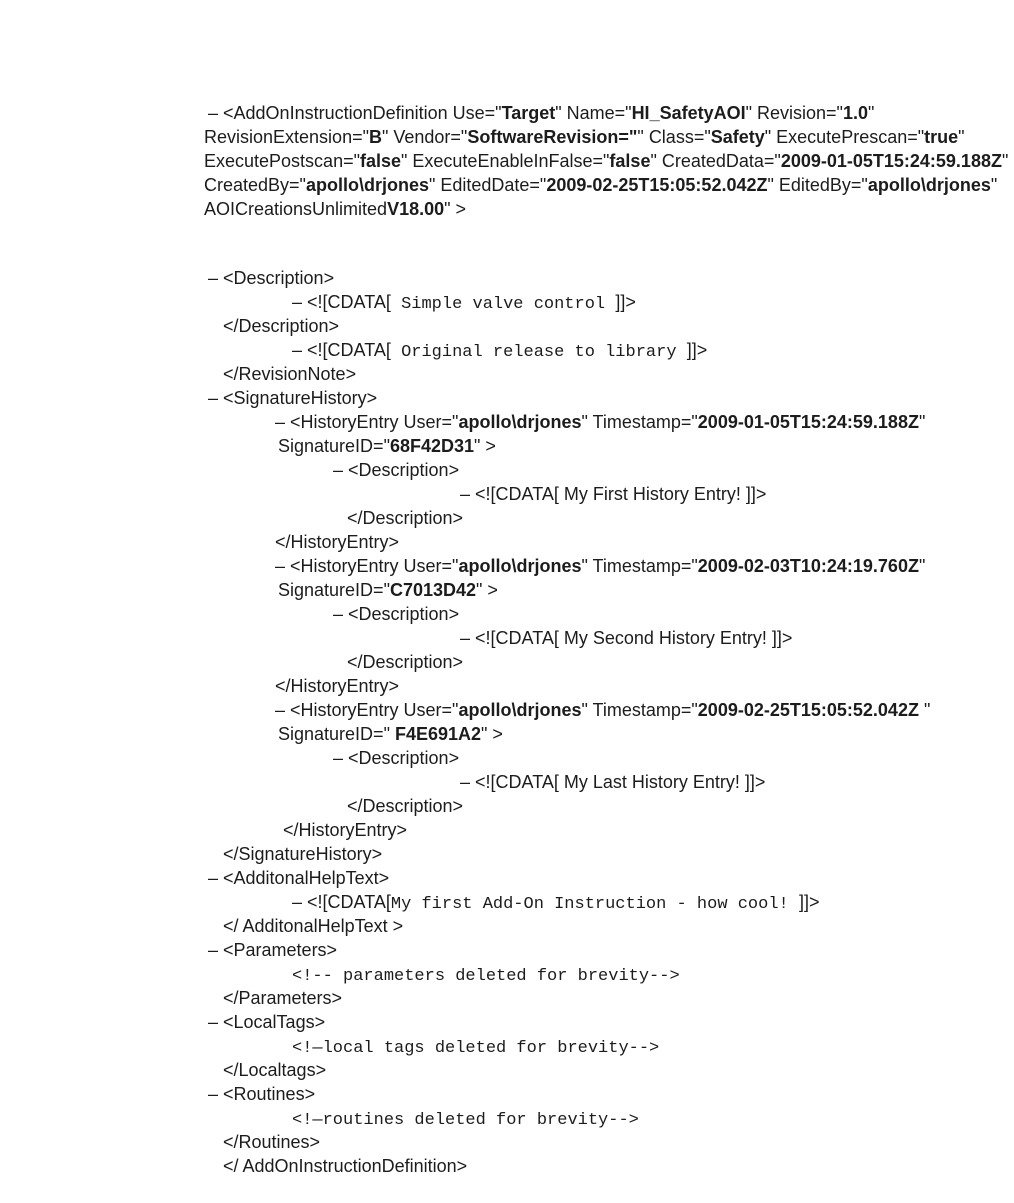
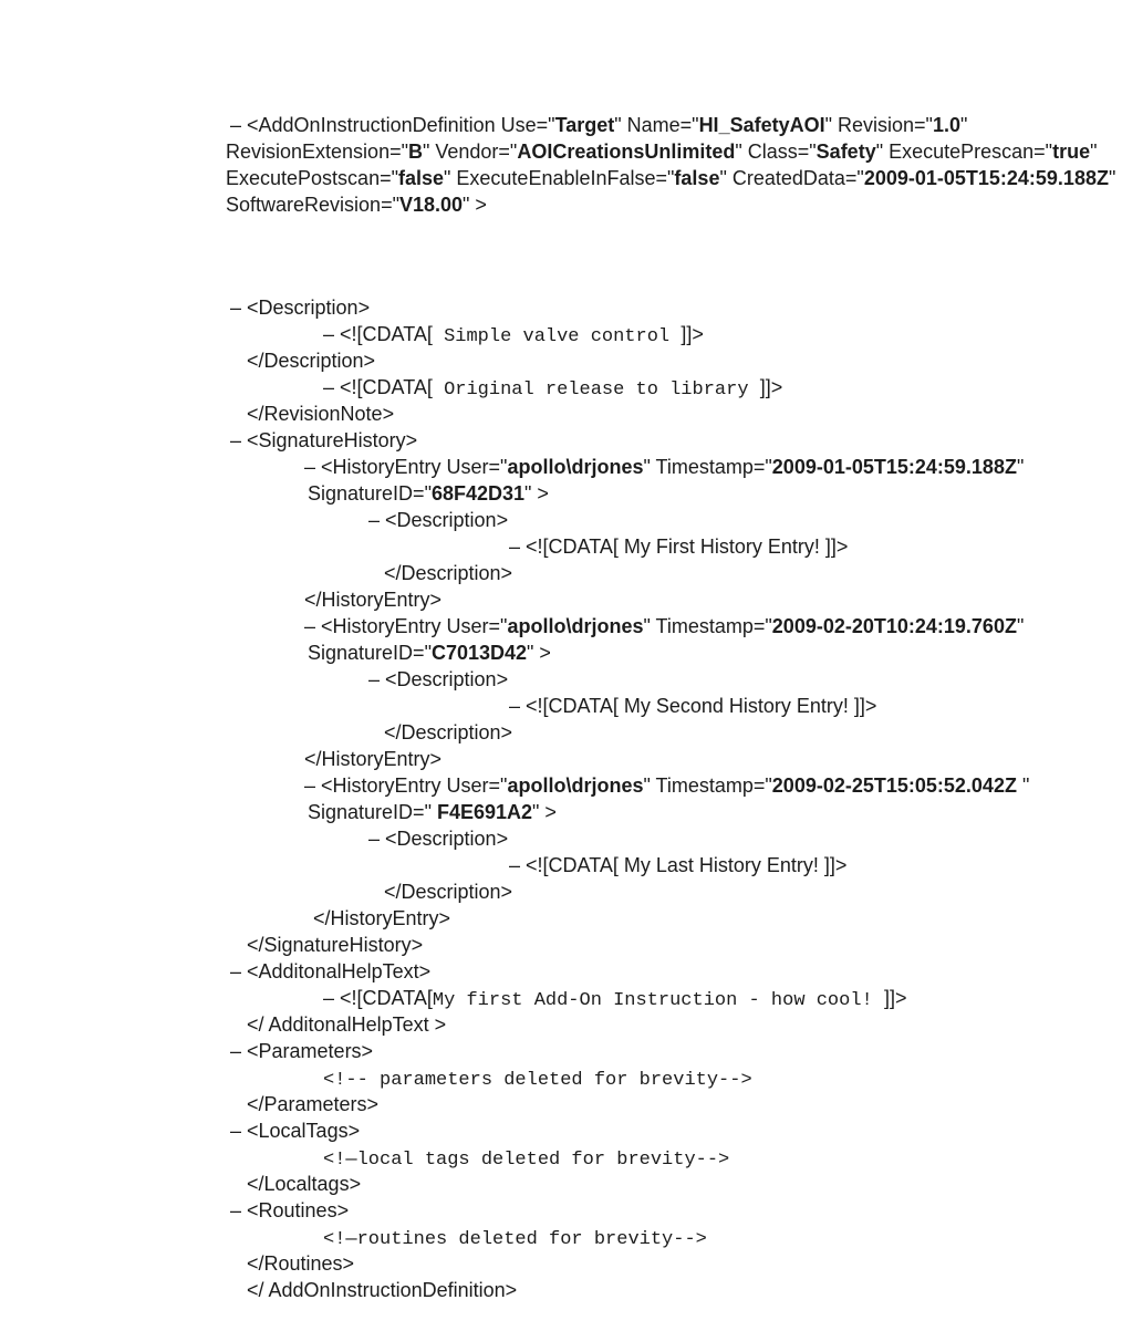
  – <AddOnInstructionDefinition Use="Target" Name="HI_SafetyAOI" Revision="1.0"
- RevisionExtension="B" Vendor="SoftwareRevision="" Class="Safety" ExecutePrescan="true"
+ RevisionExtension="B" Vendor="AOICreationsUnlimited" Class="Safety" ExecutePrescan="true"
  ExecutePostscan="false" ExecuteEnableInFalse="false" CreatedData="2009-01-05T15:24:59.188Z"
- CreatedBy="apollo\drjones" EditedDate="2009-02-25T15:05:52.042Z" EditedBy="apollo\drjones"
- AOICreationsUnlimitedV18.00" >
+ SoftwareRevision="V18.00" >
  – <Description>
  – <![CDATA[ Simple valve control ]]>
  </Description>
  – <![CDATA[ Original release to library ]]>
  </RevisionNote>
  – <SignatureHistory>
  – <HistoryEntry User="apollo\drjones" Timestamp="2009-01-05T15:24:59.188Z"
  SignatureID="68F42D31" >
  – <Description>
  – <![CDATA[ My First History Entry! ]]>
  </Description>
  </HistoryEntry>
- – <HistoryEntry User="apollo\drjones" Timestamp="2009-02-03T10:24:19.760Z"
+ – <HistoryEntry User="apollo\drjones" Timestamp="2009-02-20T10:24:19.760Z"
  SignatureID="C7013D42" >
  – <Description>
  – <![CDATA[ My Second History Entry! ]]>
  </Description>
  </HistoryEntry>
  – <HistoryEntry User="apollo\drjones" Timestamp="2009-02-25T15:05:52.042Z "
  SignatureID=" F4E691A2" >
  – <Description>
  – <![CDATA[ My Last History Entry! ]]>
  </Description>
  </HistoryEntry>
  </SignatureHistory>
  – <AdditonalHelpText>
  – <![CDATA[My first Add-On Instruction - how cool! ]]>
  </ AdditonalHelpText >
  – <Parameters>
  <!-- parameters deleted for brevity-->
  </Parameters>
  – <LocalTags>
  <!—local tags deleted for brevity-->
  </Localtags>
  – <Routines>
  <!—routines deleted for brevity-->
  </Routines>
  </ AddOnInstructionDefinition>
